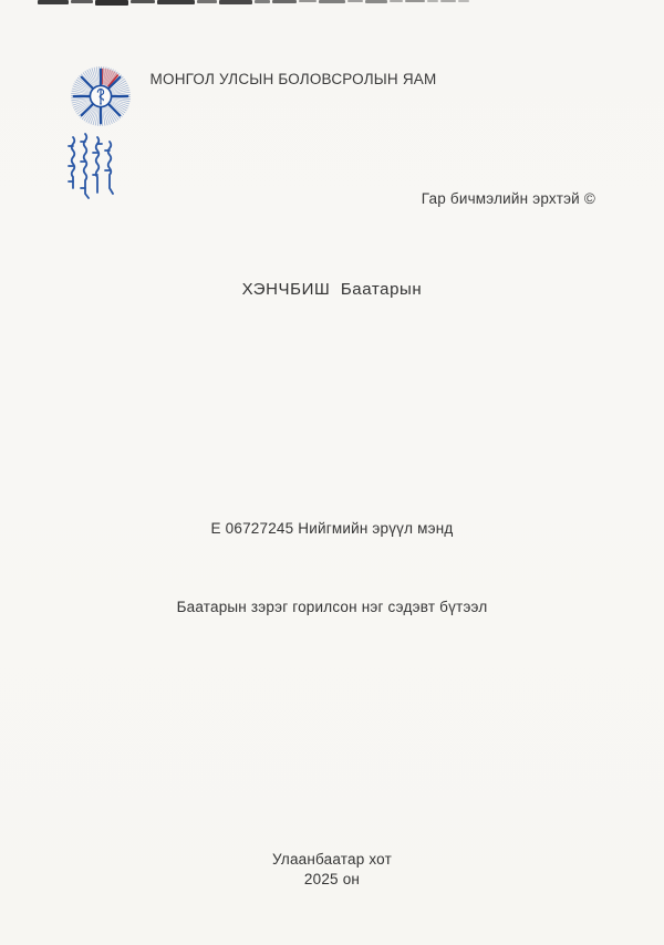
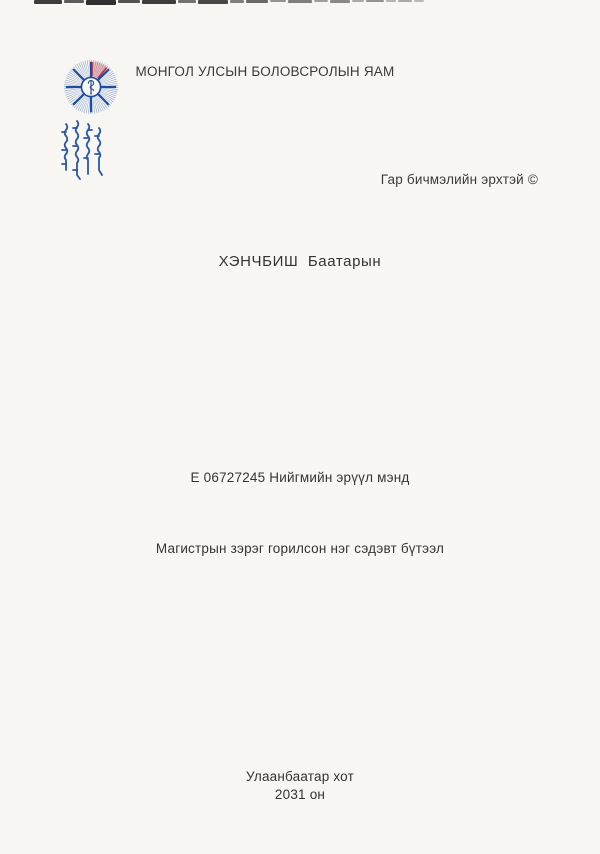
  МОНГОЛ УЛСЫН БОЛОВСРОЛЫН ЯАМ
  Гар бичмэлийн эрхтэй ©
  ХЭНЧБИШ Баатарын
  Е 06727245 Нийгмийн эрүүл мэнд
- Баатарын зэрэг горилсон нэг сэдэвт бүтээл
+ Магистрын зэрэг горилсон нэг сэдэвт бүтээл
  Улаанбаатар хот
- 2025 он
+ 2031 он
